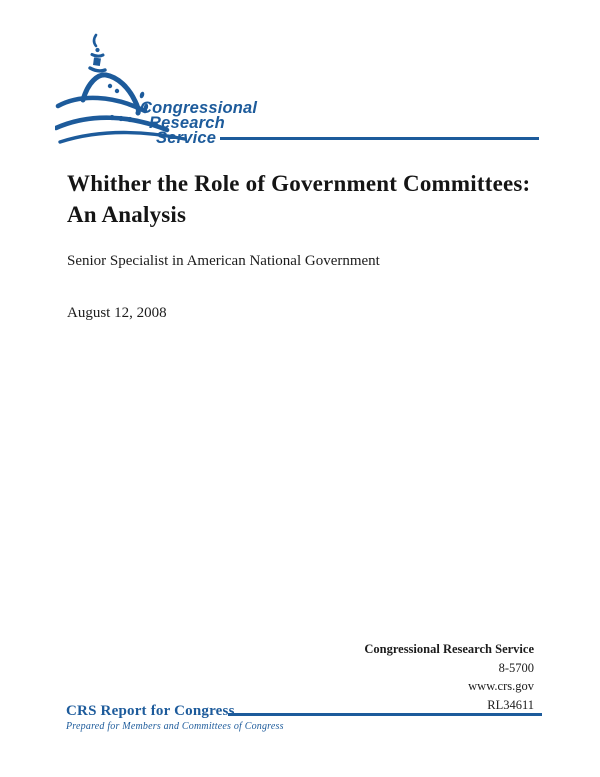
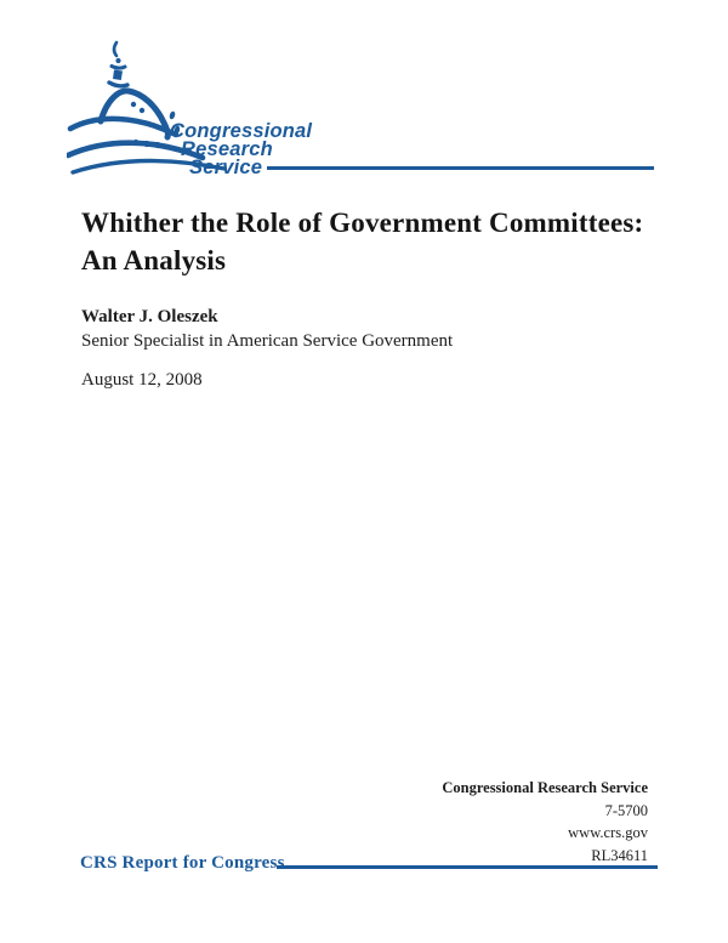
  Congressional
  Research
  Service
  Whither the Role of Government Committees:
  An Analysis
+ Walter J. Oleszek
- Senior Specialist in American National Government
+ Senior Specialist in American Service Government
  August 12, 2008
  Congressional Research Service
- 8-5700
+ 7-5700
  www.crs.gov
  RL34611
  CRS Report for Congress
- Prepared for Members and Committees of Congress
